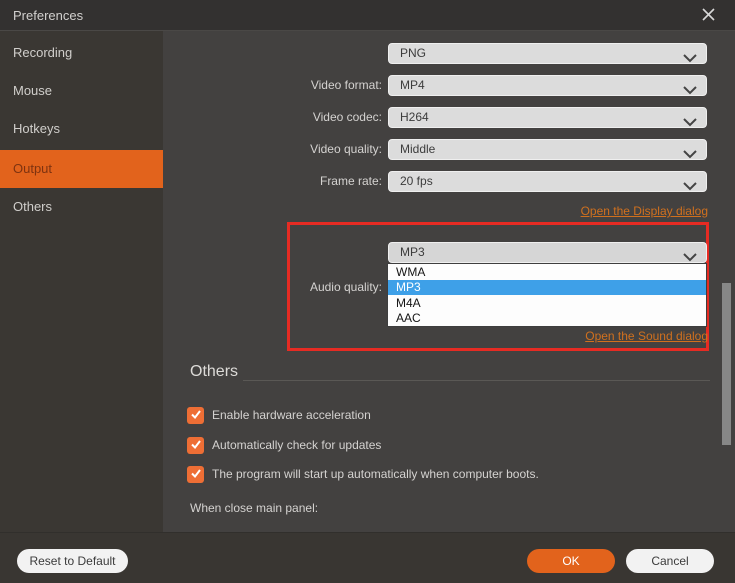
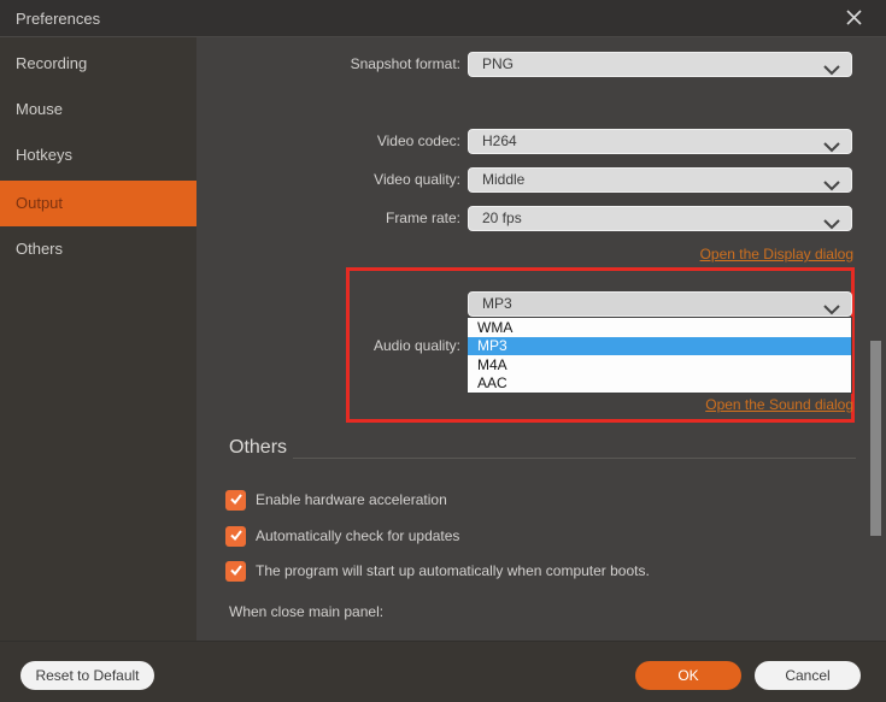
  Preferences
  Recording
  Mouse
  Hotkeys
  Output
  Others
+ Snapshot format:
  PNG
- Video format:
- MP4
  Video codec:
  H264
  Video quality:
  Middle
  Frame rate:
  20 fps
  Open the Display dialog
  MP3
  Audio quality:
  WMA
  MP3
  M4A
  AAC
  Open the Sound dialog
  Others
  Enable hardware acceleration
  Automatically check for updates
  The program will start up automatically when computer boots.
  When close main panel:
  Reset to Default
  OK
  Cancel
